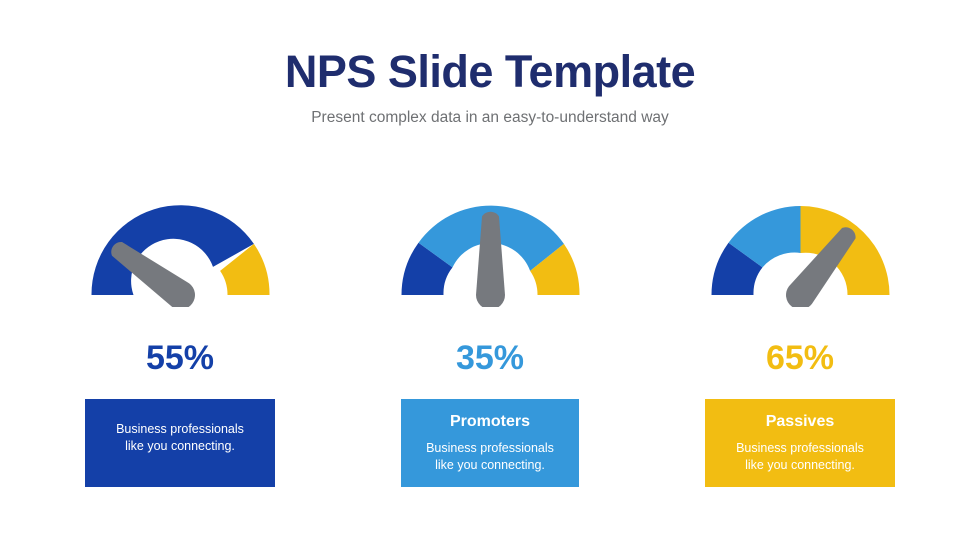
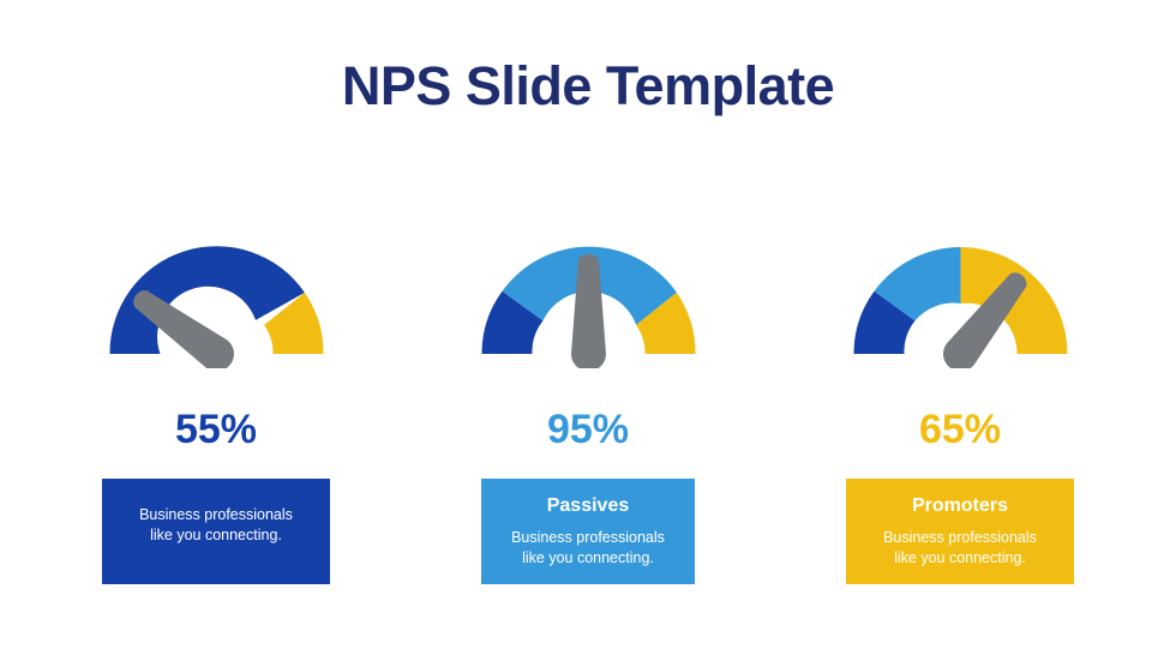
  NPS Slide Template
- Present complex data in an easy-to-understand way
  55%
  Business professionals
  like you connecting.
- 35%
+ 95%
- Promoters
+ Passives
  Business professionals
  like you connecting.
  65%
- Passives
+ Promoters
  Business professionals
  like you connecting.
